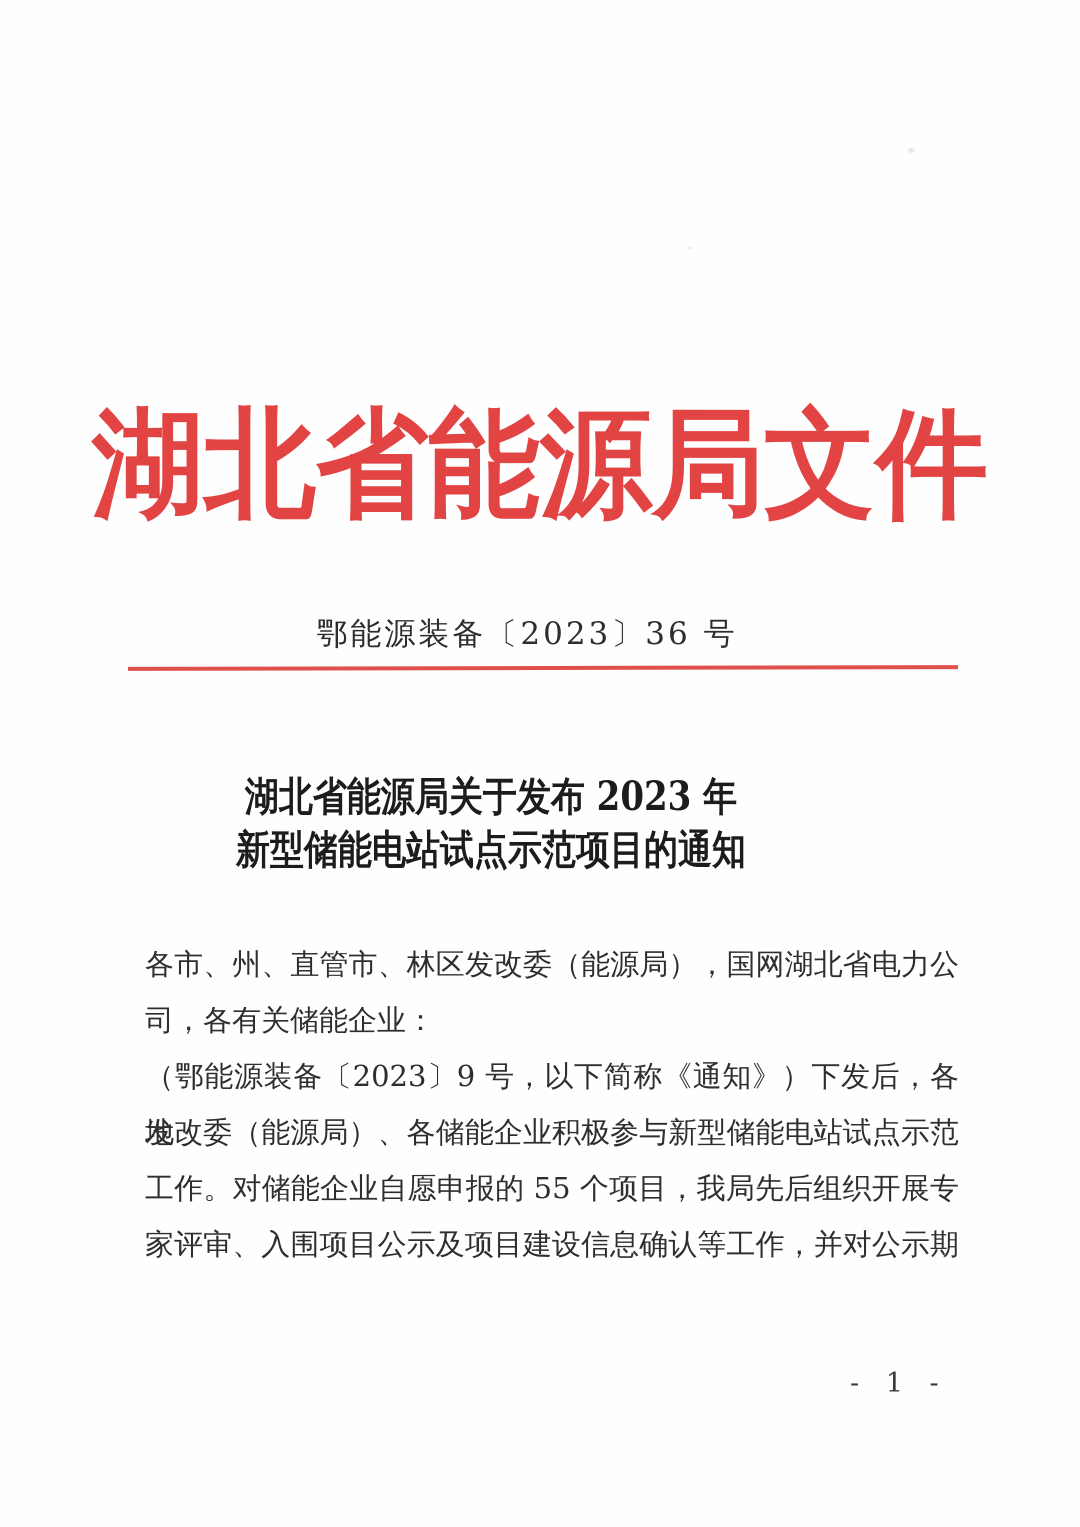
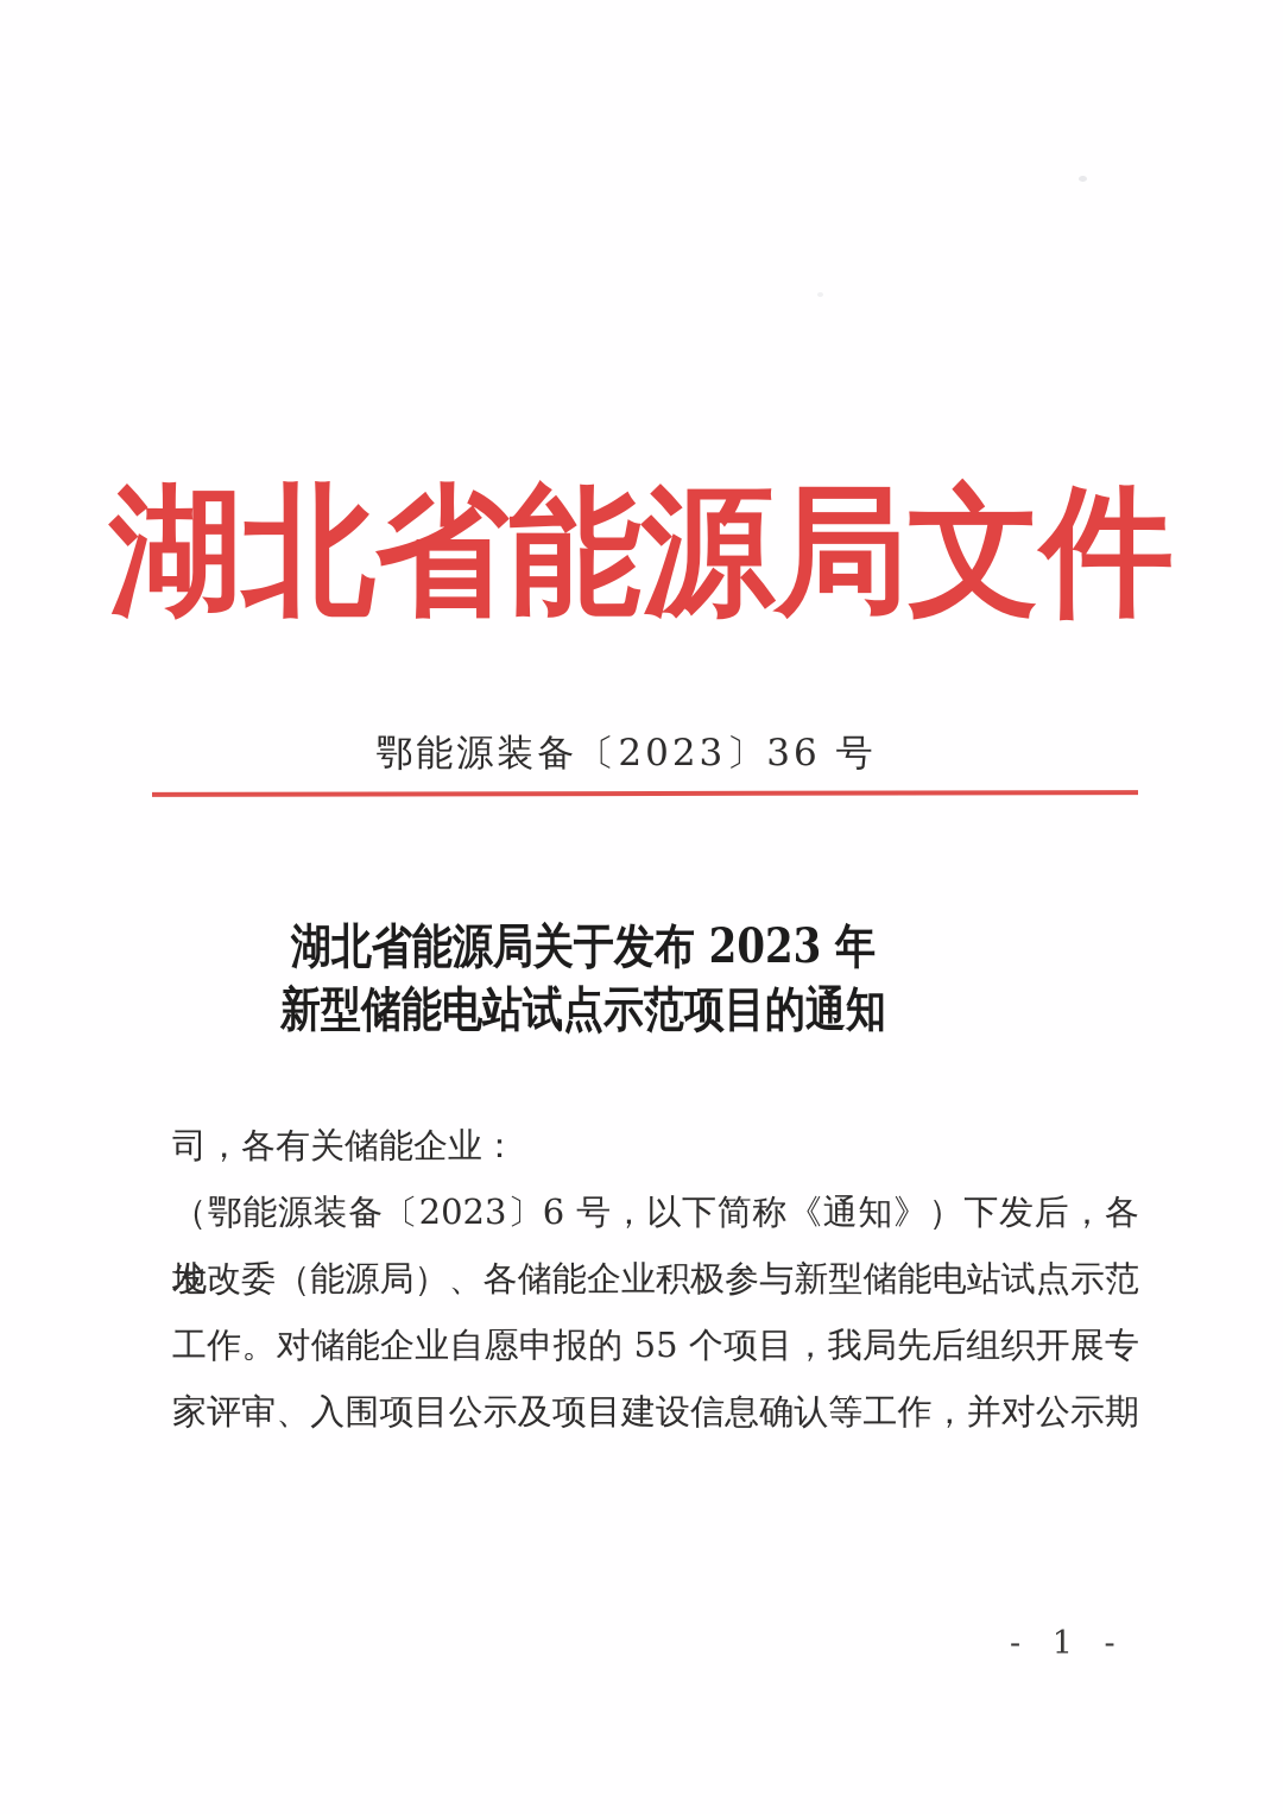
  湖北省能源局文件
  鄂能源装备〔2023〕36 号
  湖北省能源局关于发布 2023 年
  新型储能电站试点示范项目的通知
- 各市、州、直管市、林区发改委（能源局），国网湖北省电力公
  司，各有关储能企业：
- （鄂能源装备〔2023〕9 号，以下简称《通知》）下发后，各地
+ （鄂能源装备〔2023〕6 号，以下简称《通知》）下发后，各地
  发改委（能源局）、各储能企业积极参与新型储能电站试点示范
  工作。对储能企业自愿申报的 55 个项目，我局先后组织开展专
  家评审、入围项目公示及项目建设信息确认等工作，并对公示期
  - 1 -
